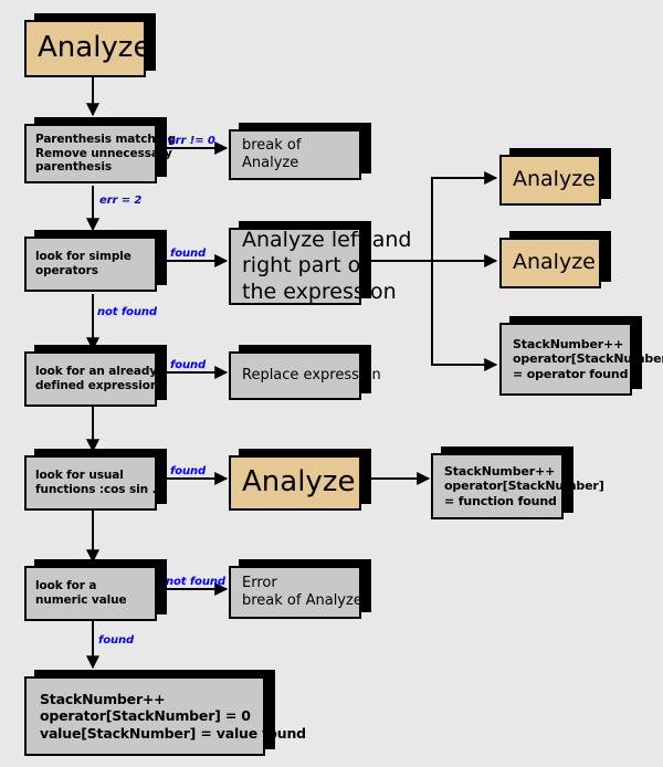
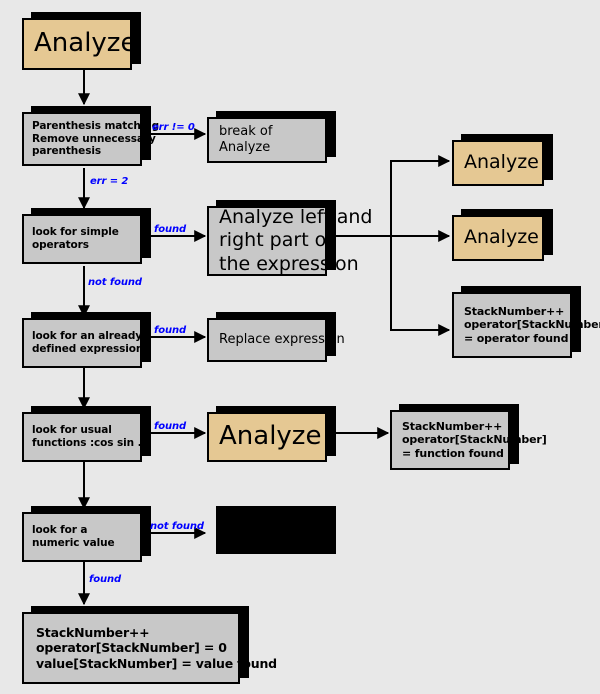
  Analyze
  Parenthesis matchin
  Remove unnecessary
  parenthesis
  break of
  Analyze
  look for simple
  operators
  Analyze left and
  right part of
  the expression
  Analyze
  Analyze
  StackNumber++
  operator[StackNumbe
  = operator found
  look for an already
  defined expression
  Replace expression
  look for usual
  functions :cos sin ..
  Analyze
  StackNumber++
  operator[StackNumber]
  = function found
  look for a
  numeric value
- Error
- break of Analyze
  StackNumber++
  operator[StackNumber] = 0
  value[StackNumber] = value found
  err != 0
  err = 2
  found
  not found
  found
  found
  not found
  found
